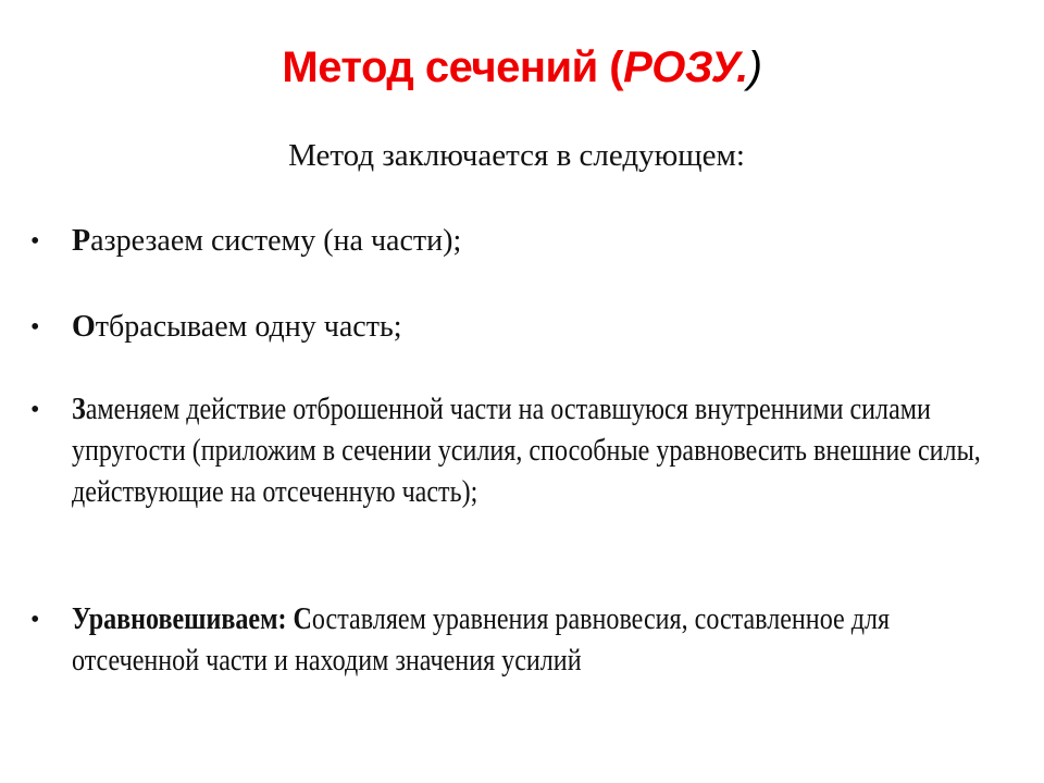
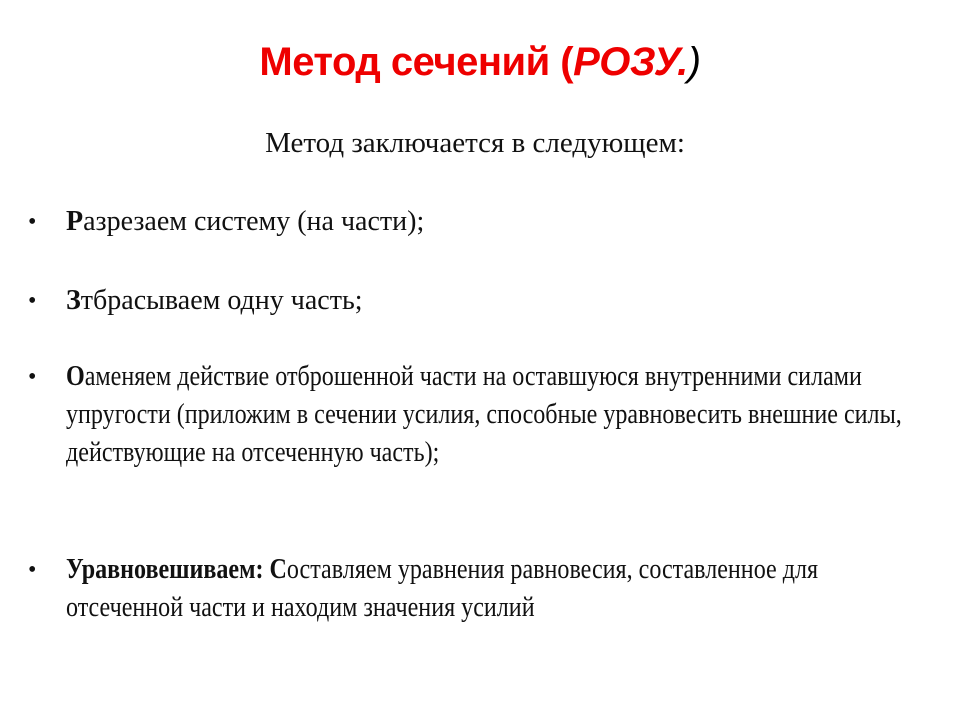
  Метод сечений (РОЗУ.)
  Метод заключается в следующем:
  •
  Разрезаем систему (на части);
  •
- Отбрасываем одну часть;
+ Зтбрасываем одну часть;
  •
- Заменяем действие отброшенной части на оставшуюся внутренними силами упругости (приложим в сечении усилия, способные уравновесить внешние силы, действующие на отсеченную часть);
+ Оаменяем действие отброшенной части на оставшуюся внутренними силами упругости (приложим в сечении усилия, способные уравновесить внешние силы, действующие на отсеченную часть);
  •
  Уравновешиваем: Составляем уравнения равновесия, составленное для отсеченной части и находим значения усилий
